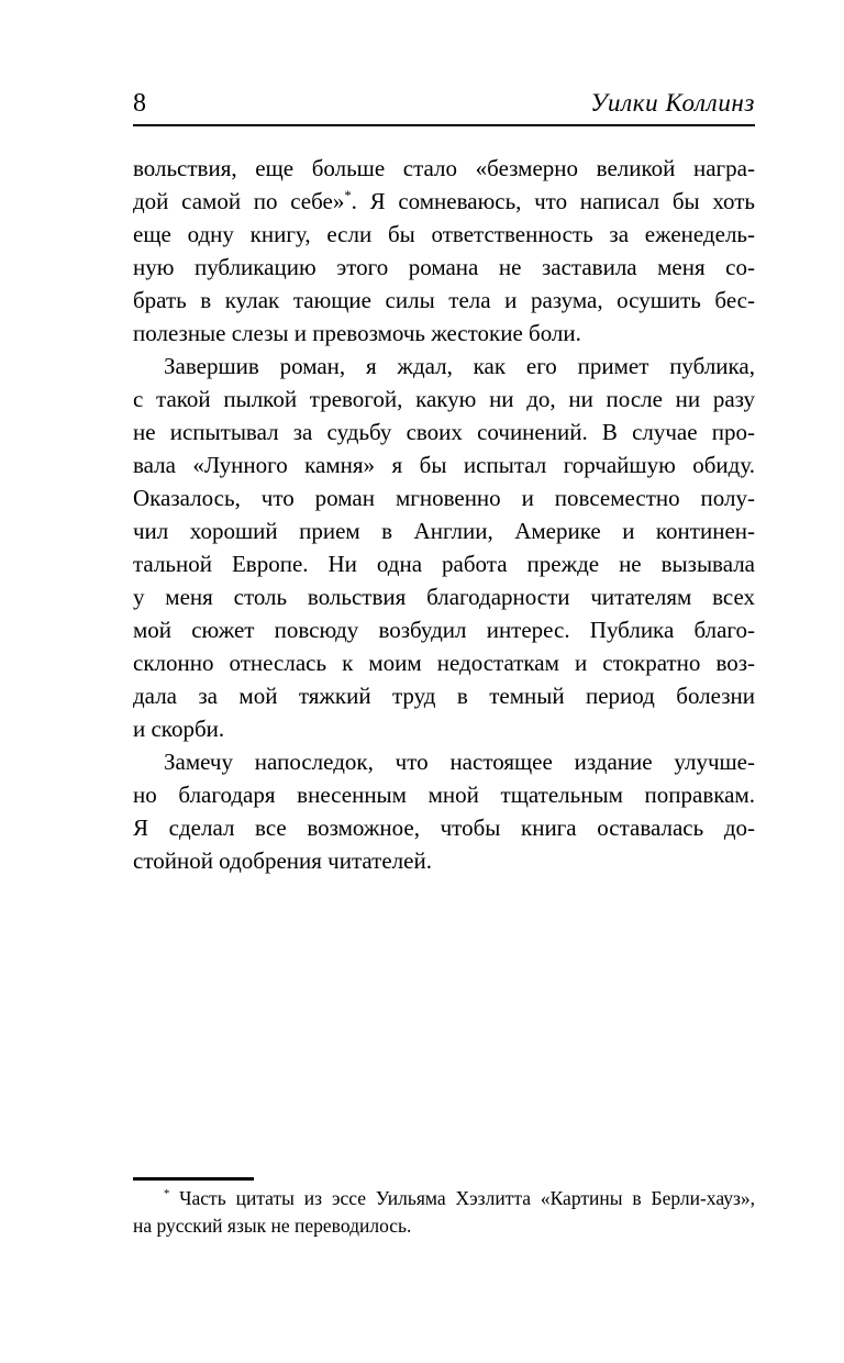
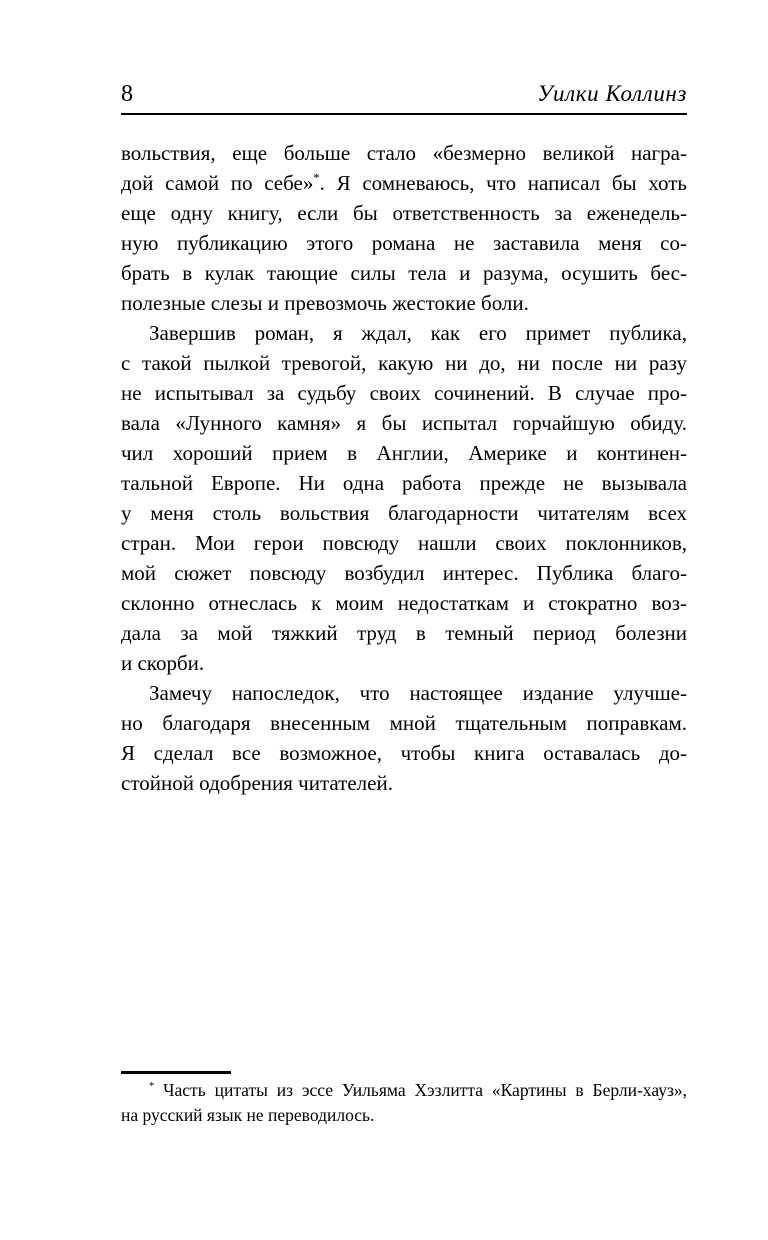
  8
  Уилки Коллинз
  вольствия, еще больше стало «безмерно великой награ-
  дой самой по себе»*. Я сомневаюсь, что написал бы хоть
  еще одну книгу, если бы ответственность за еженедель-
  ную публикацию этого романа не заставила меня со-
  брать в кулак тающие силы тела и разума, осушить бес-
  полезные слезы и превозмочь жестокие боли.
  Завершив роман, я ждал, как его примет публика,
  с такой пылкой тревогой, какую ни до, ни после ни разу
  не испытывал за судьбу своих сочинений. В случае про-
  вала «Лунного камня» я бы испытал горчайшую обиду.
- Оказалось, что роман мгновенно и повсеместно полу-
  чил хороший прием в Англии, Америке и континен-
  тальной Европе. Ни одна работа прежде не вызывала
  у меня столь вольствия благодарности читателям всех
+ стран. Мои герои повсюду нашли своих поклонников,
  мой сюжет повсюду возбудил интерес. Публика благо-
  склонно отнеслась к моим недостаткам и стократно воз-
  дала за мой тяжкий труд в темный период болезни
  и скорби.
  Замечу напоследок, что настоящее издание улучше-
  но благодаря внесенным мной тщательным поправкам.
  Я сделал все возможное, чтобы книга оставалась до-
  стойной одобрения читателей.
  * Часть цитаты из эссе Уильяма Хэзлитта «Картины в Берли-хауз»,
  на русский язык не переводилось.
